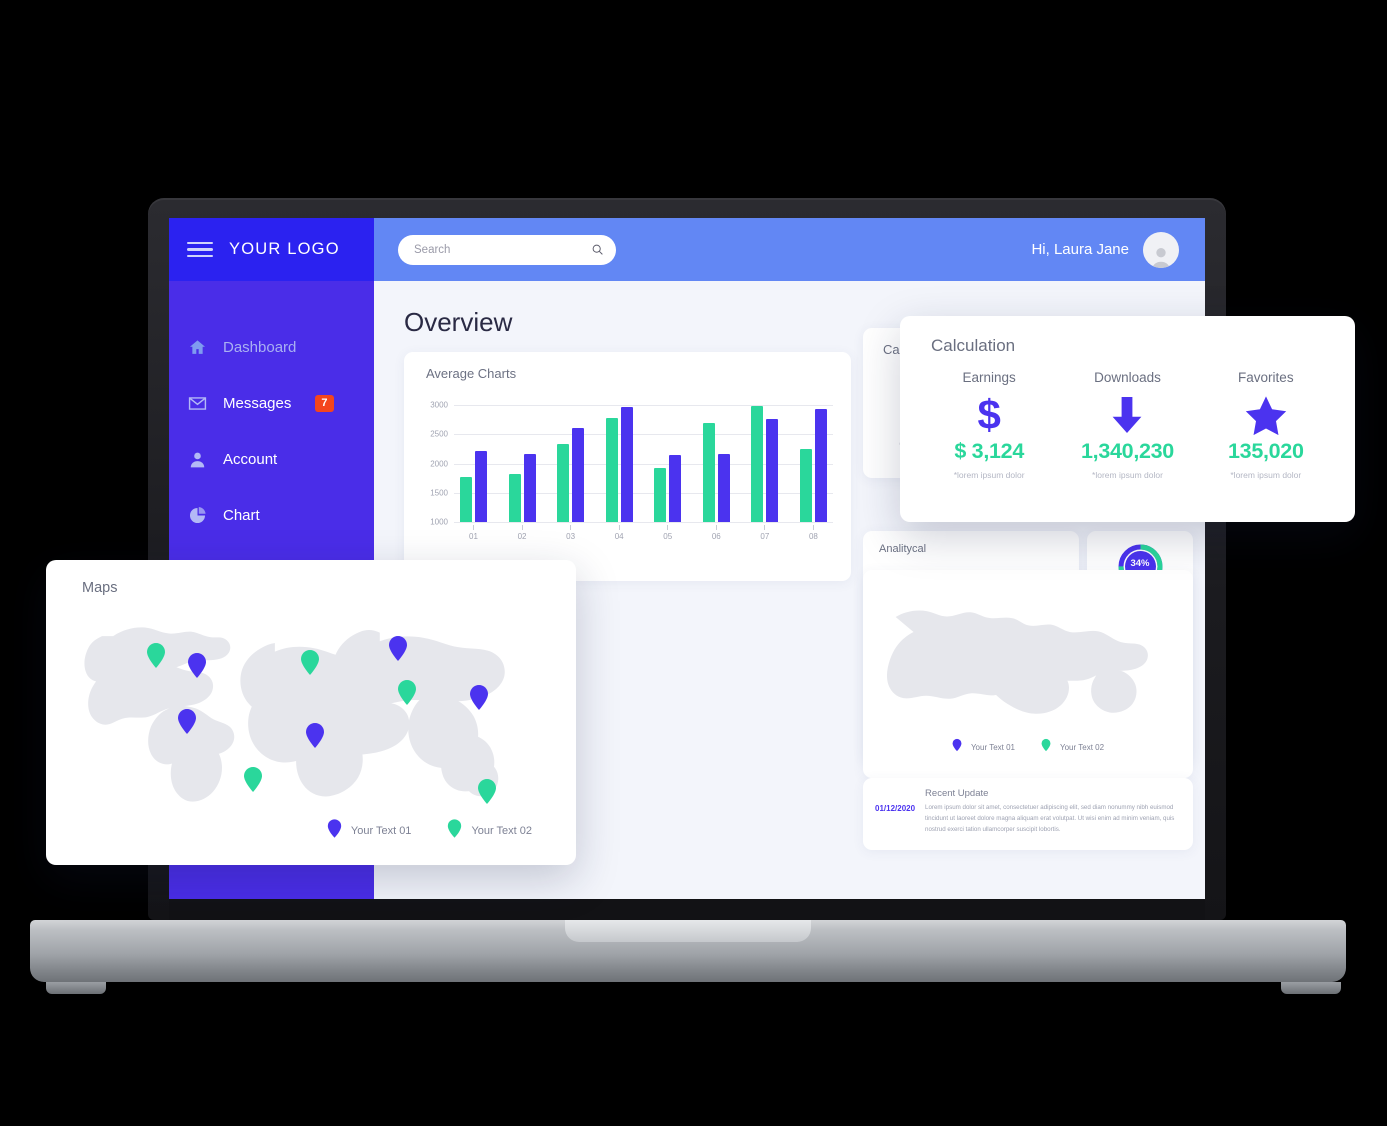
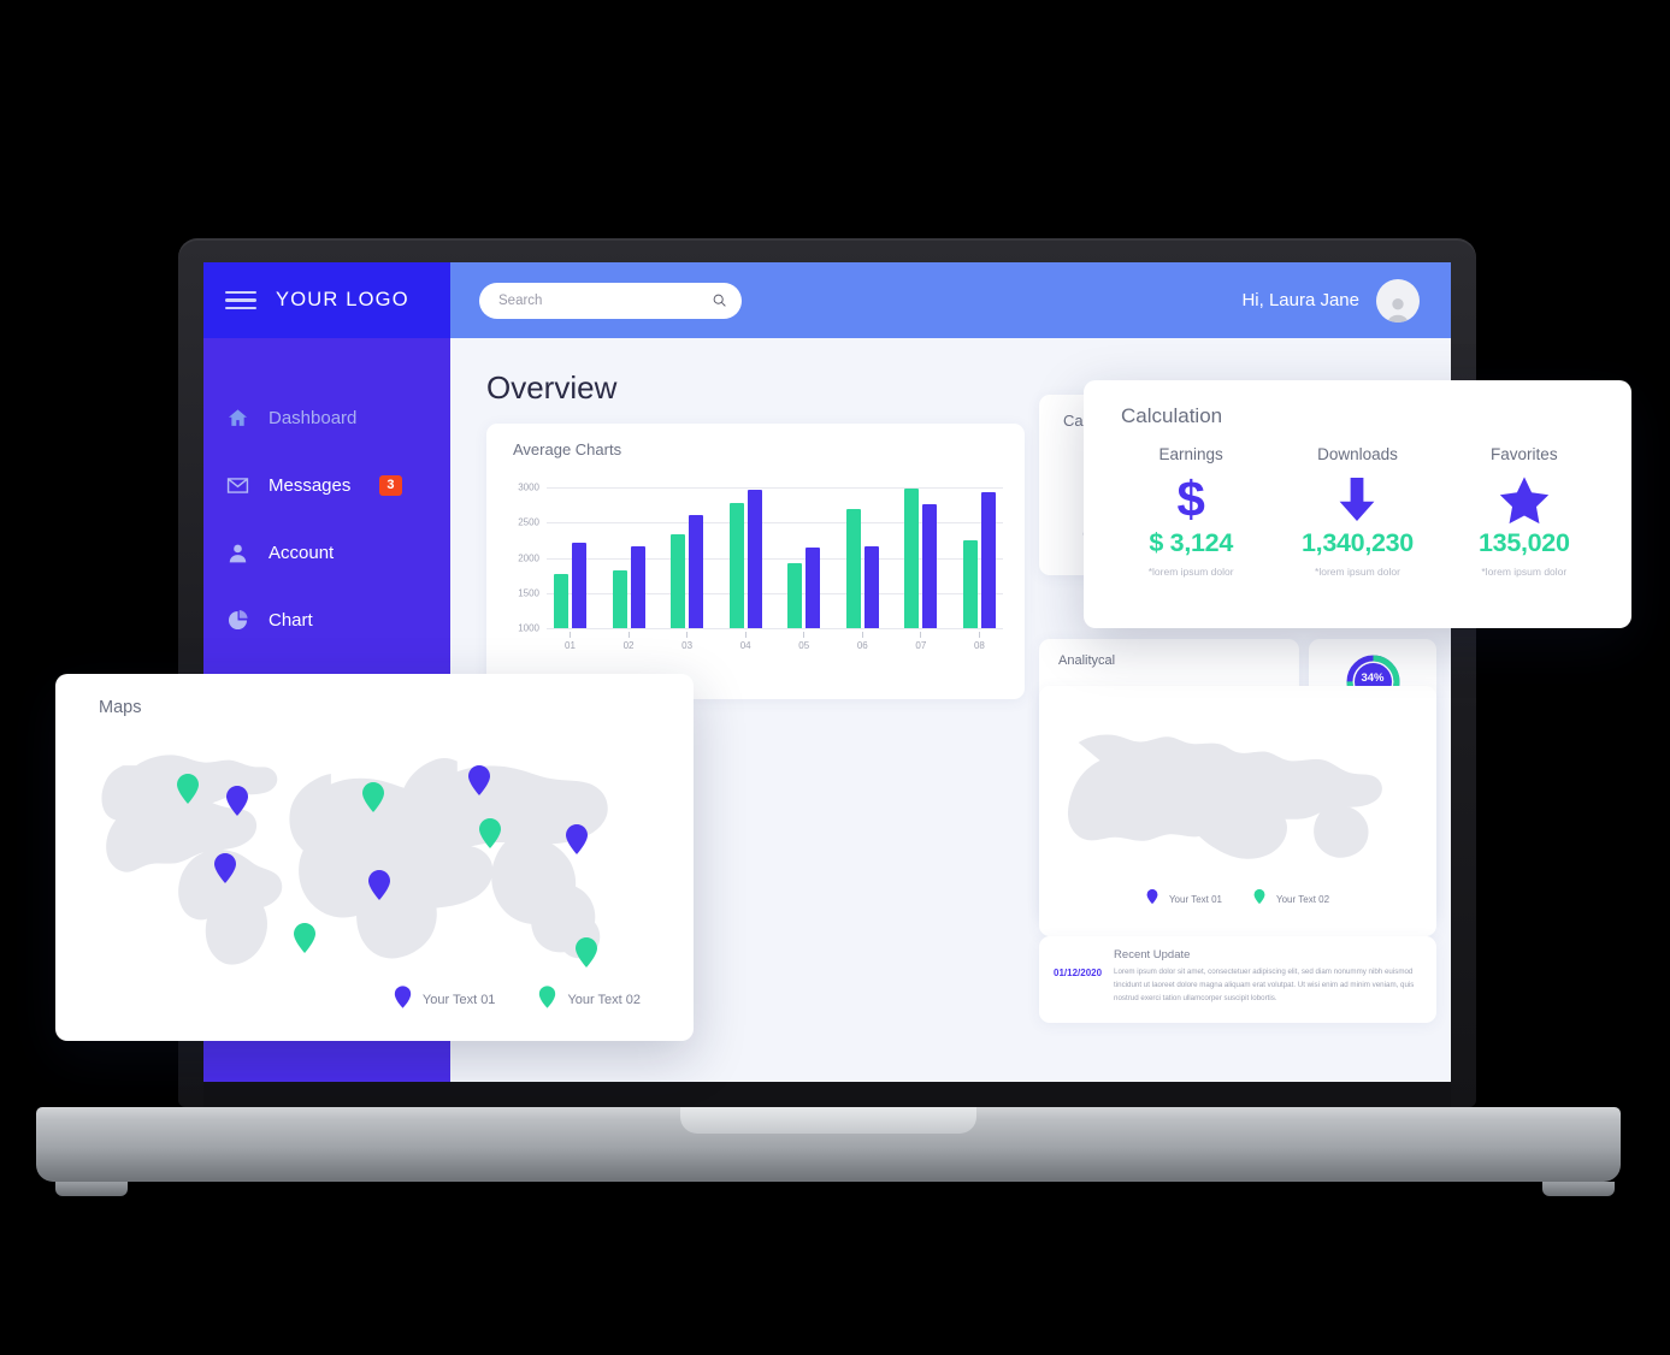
  YOUR LOGO
  Dashboard
  Messages
- 7
+ 3
  Account
  Chart
  Search
  Hi, Laura Jane
  Overview
  Average Charts
  1000
  1500
  2000
  2500
  3000
  01
  02
  03
  04
  05
  06
  07
  08
  Analitycal
  34%
  Your Text 01
  Your Text 02
  01/12/2020
  Recent Update
  Calculation
  Earnings
  $
  $ 3,124
  *lorem ipsum dolor
  Downloads
  1,340,230
  *lorem ipsum dolor
  Favorites
  135,020
  *lorem ipsum dolor
  Maps
  Your Text 01
  Your Text 02
